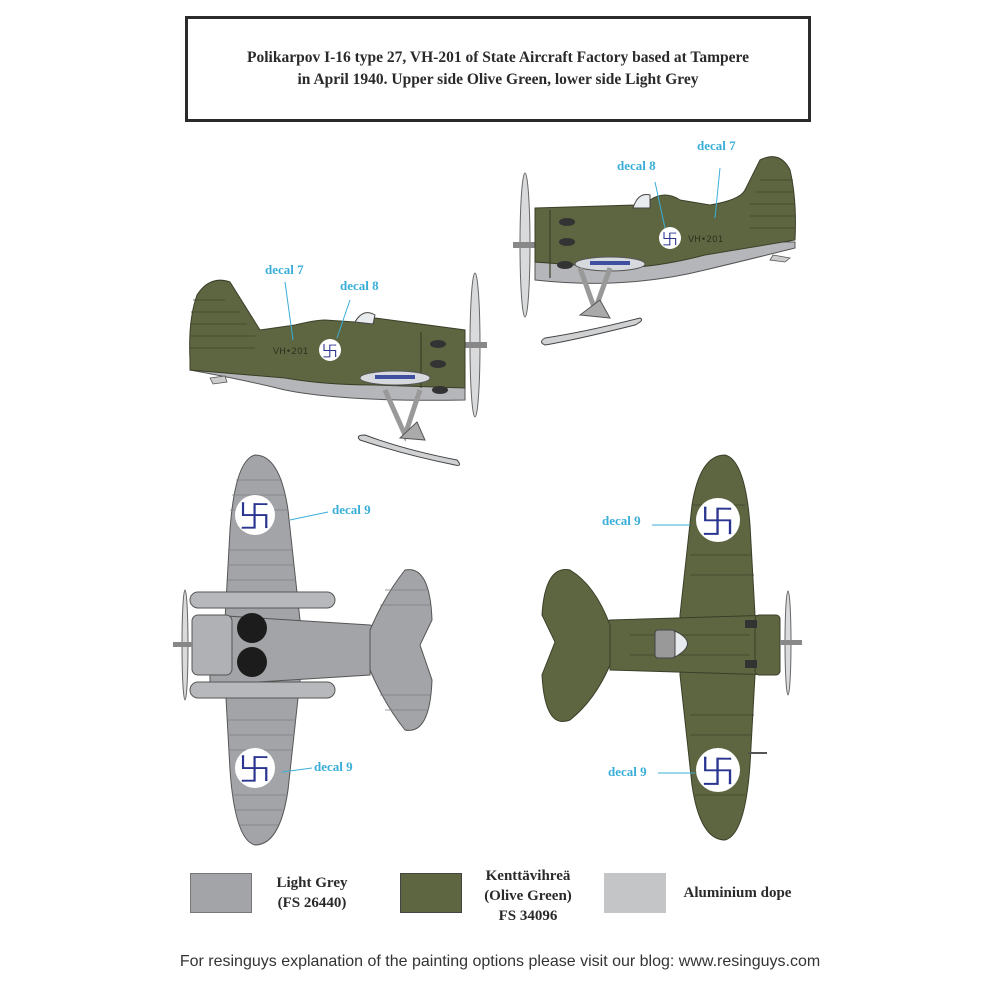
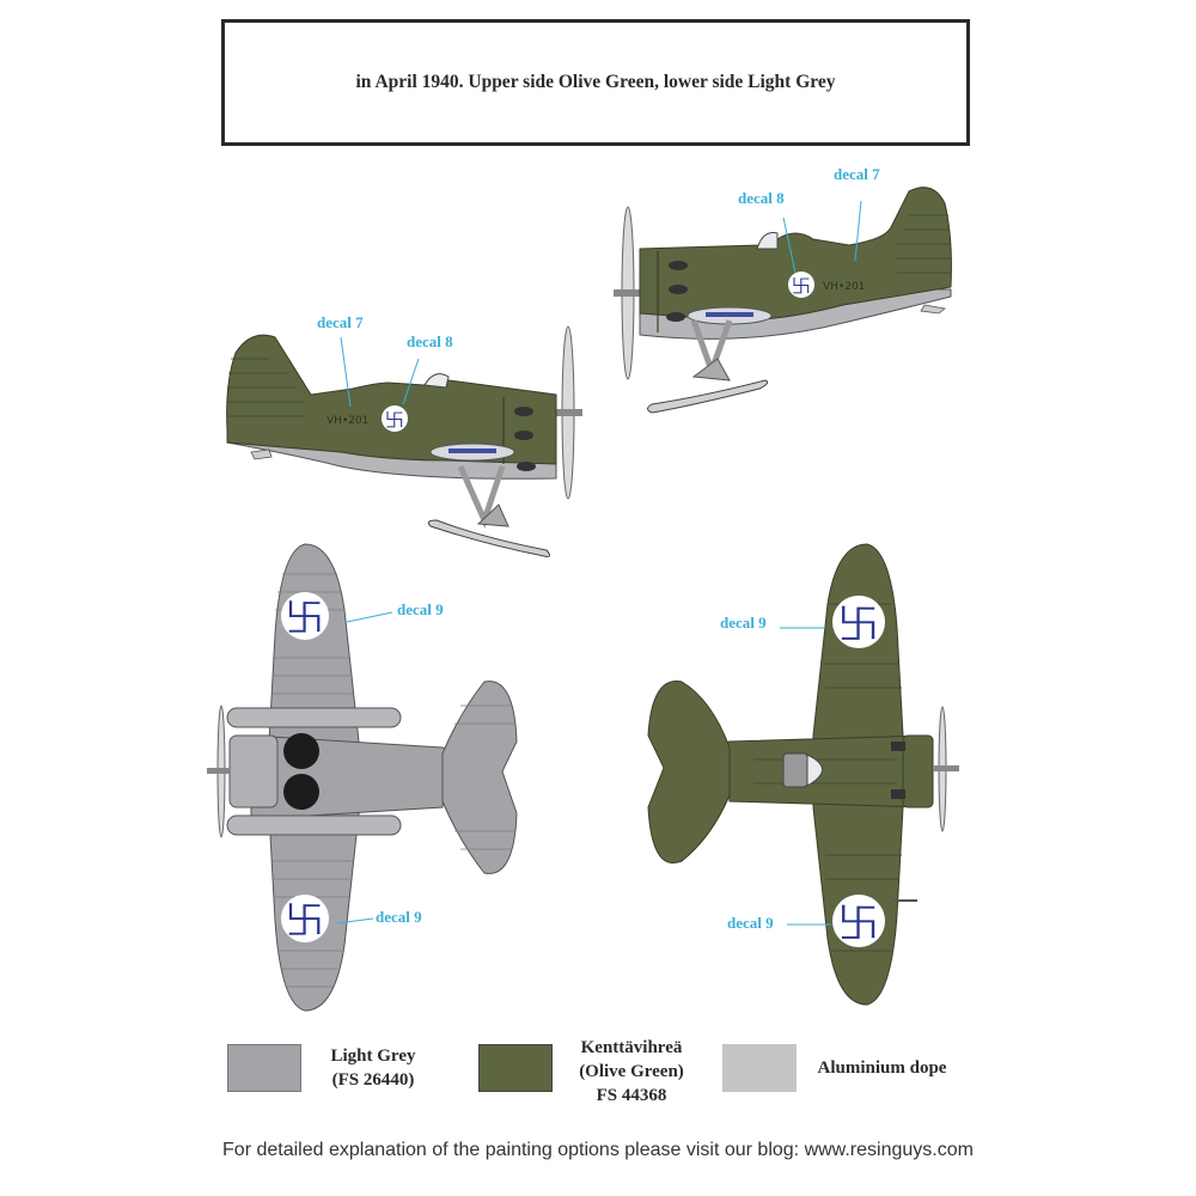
- Polikarpov I-16 type 27, VH-201 of State Aircraft Factory based at Tampere
  in April 1940. Upper side Olive Green, lower side Light Grey
  卐
  VH•201
  decal 8
  decal 7
  卐
  VH•201
  decal 7
  decal 8
  卐
  卐
  decal 9
  decal 9
  卐
  卐
  decal 9
  decal 9
  Light Grey
  (FS 26440)
  Kenttävihreä
  (Olive Green)
- FS 34096
+ FS 44368
  Aluminium dope
- For resinguys explanation of the painting options please visit our blog: www.resinguys.com
+ For detailed explanation of the painting options please visit our blog: www.resinguys.com
